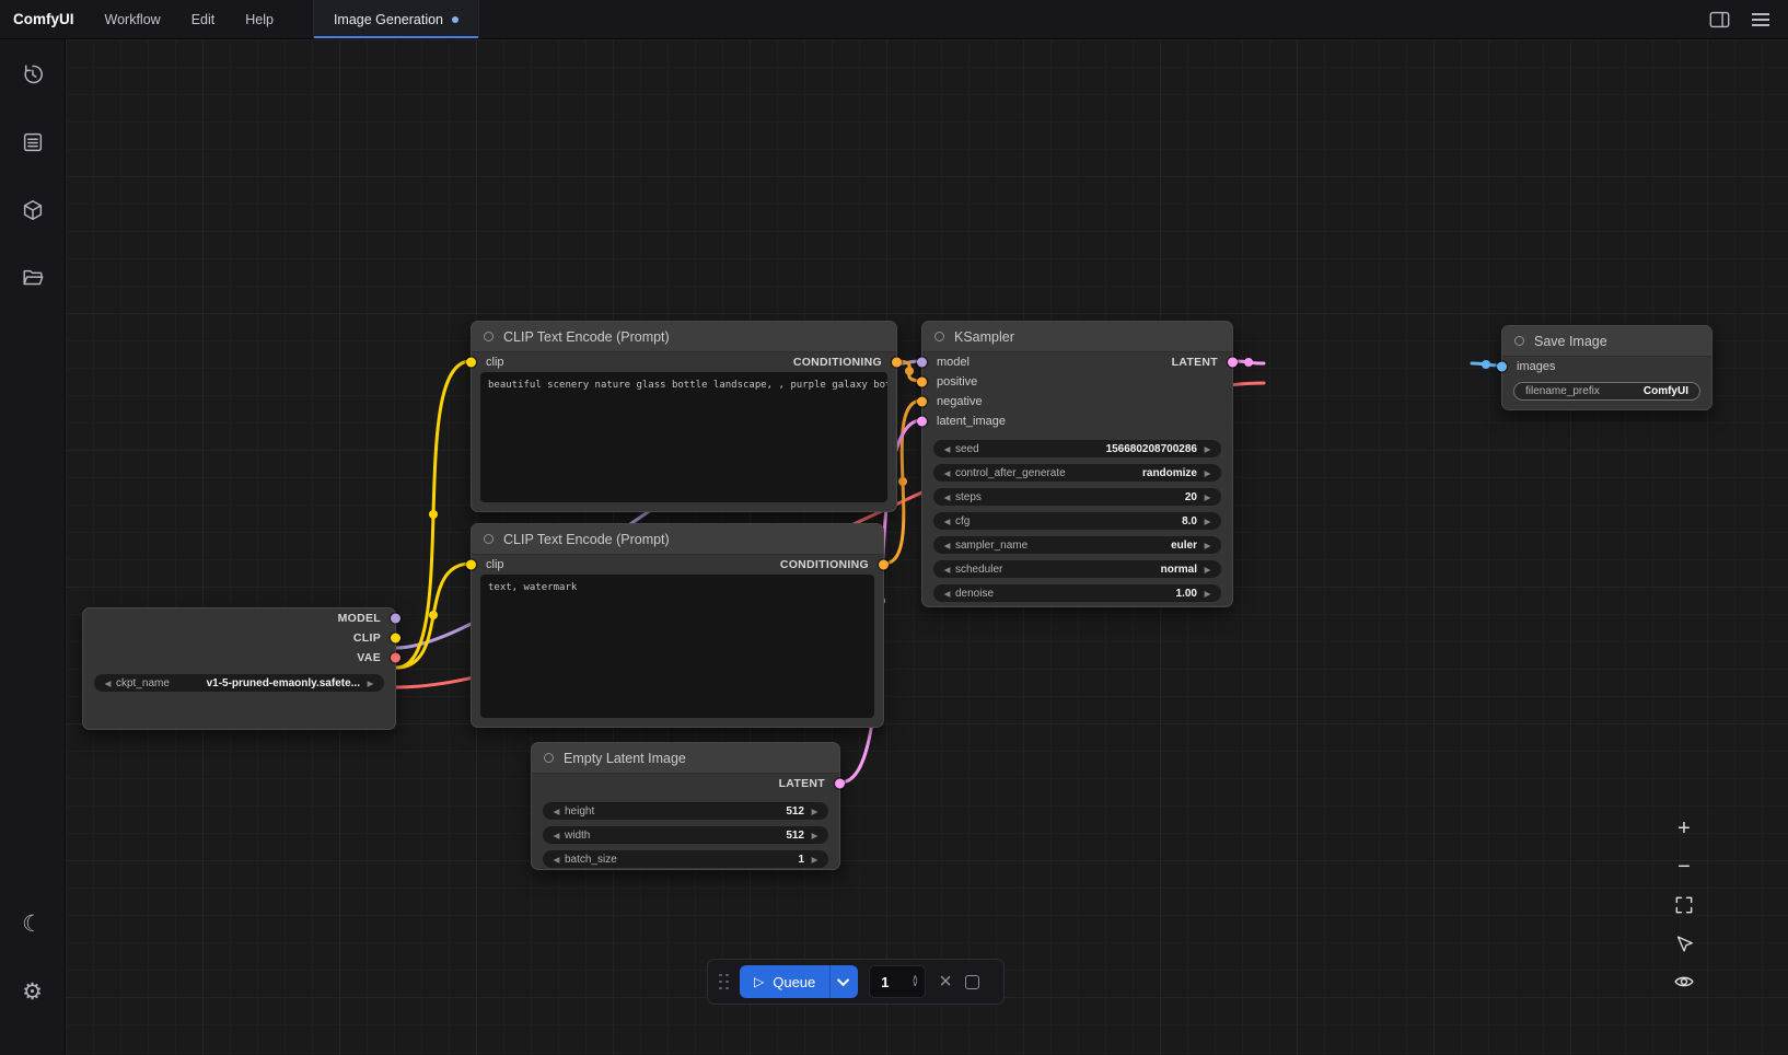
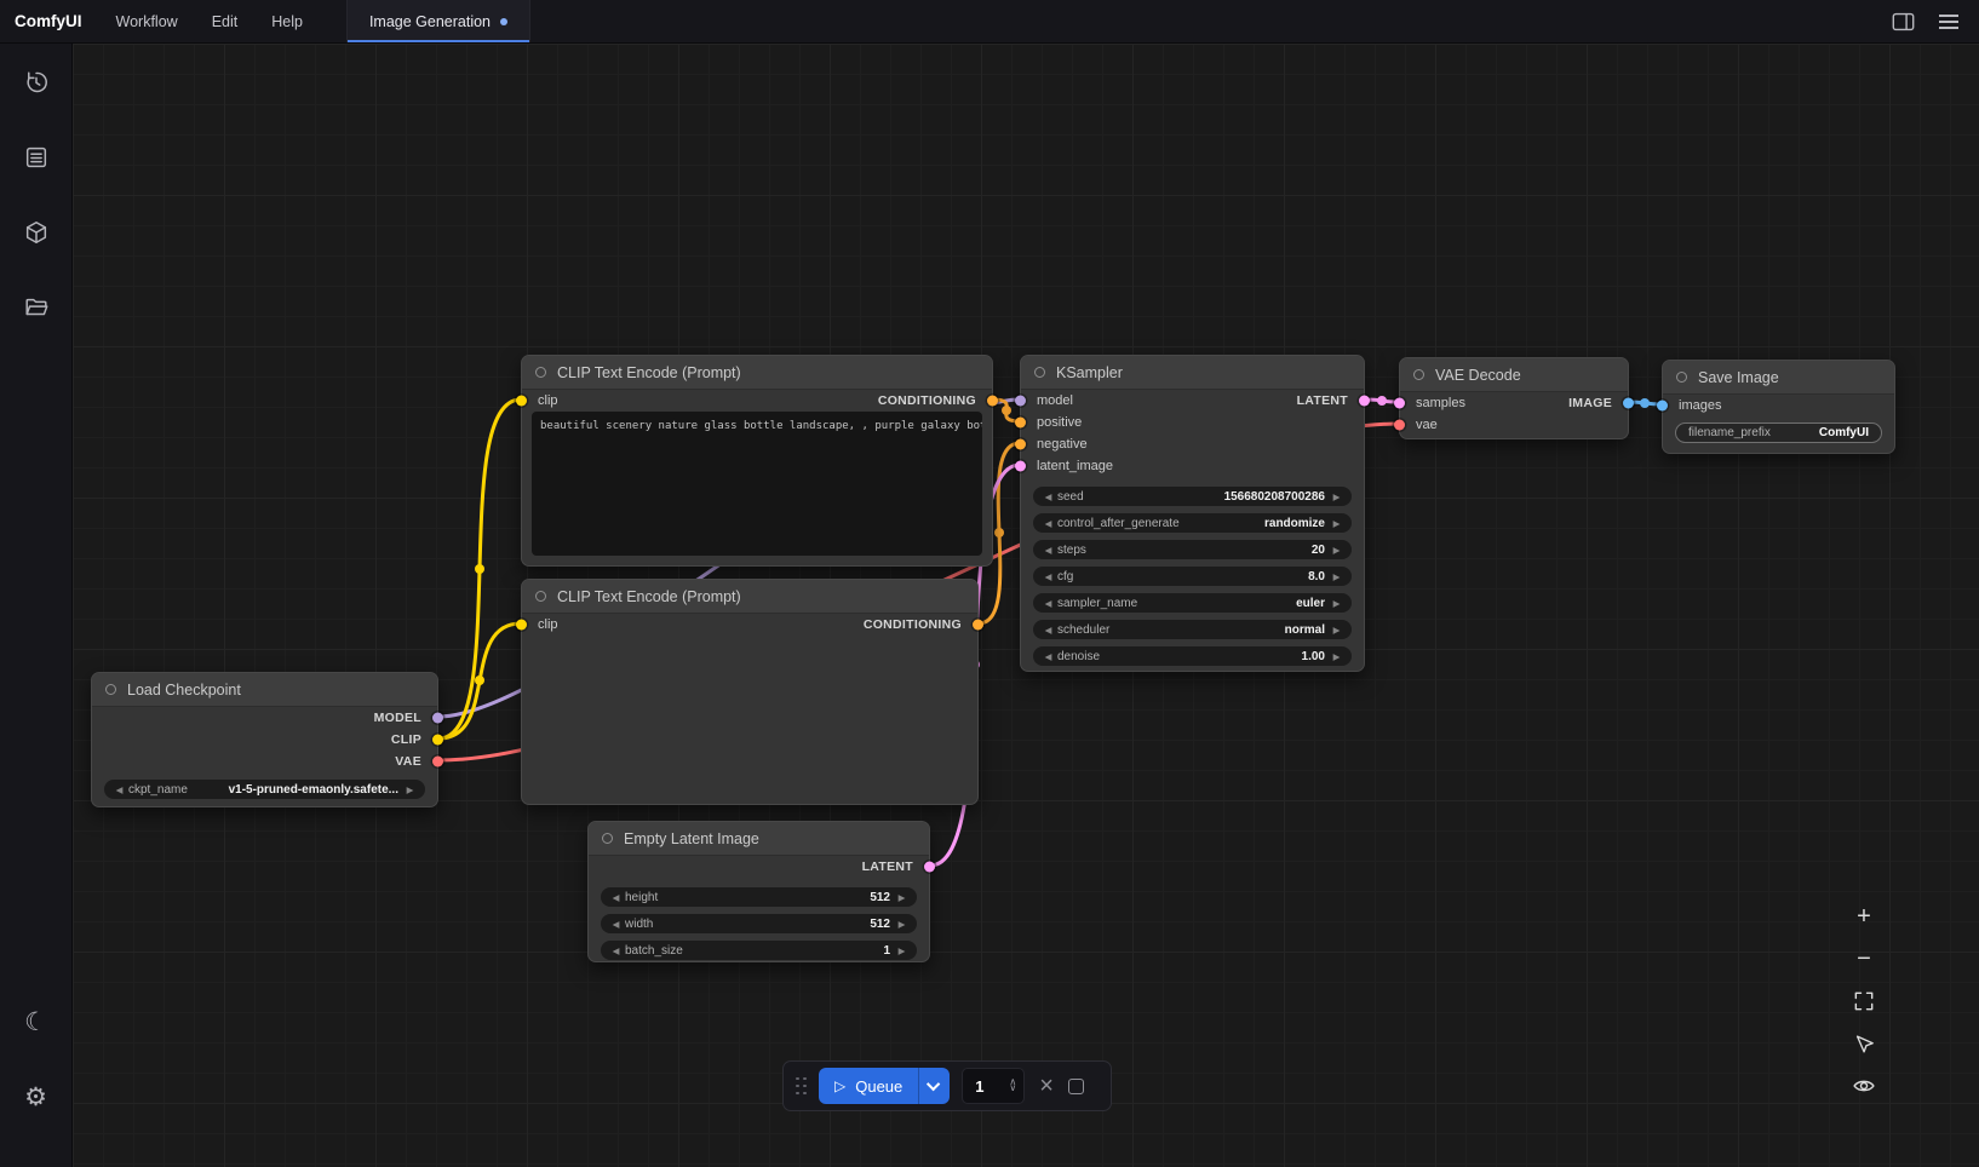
+ Load Checkpoint
  MODEL
  CLIP
  VAE
  ◀
  ckpt_name
  v1-5-pruned-emaonly.safete...
  ▶
  CLIP Text Encode (Prompt)
  clip
  CONDITIONING
  beautiful scenery nature glass bottle landscape, , purple galaxy bo
  CLIP Text Encode (Prompt)
  clip
  CONDITIONING
- text, watermark
  Empty Latent Image
  LATENT
  ◀
  height
  512
  ▶
  ◀
  width
  512
  ▶
  ◀
  batch_size
  1
  ▶
  KSampler
  model
  LATENT
  positive
  negative
  latent_image
  ◀
  seed
  156680208700286
  ▶
  ◀
  control_after_generate
  randomize
  ▶
  ◀
  steps
  20
  ▶
  ◀
  cfg
  8.0
  ▶
  ◀
  sampler_name
  euler
  ▶
  ◀
  scheduler
  normal
  ▶
  ◀
  denoise
  1.00
  ▶
+ VAE Decode
+ samples
+ IMAGE
+ vae
  Save Image
  images
  filename_prefix
  ComfyUI
  ▷
  Queue
  1
  ∧
  ∨
  ×
  +
  −
  ☾
  ⚙
  ComfyUI
  Workflow
  Edit
  Help
  Image Generation
